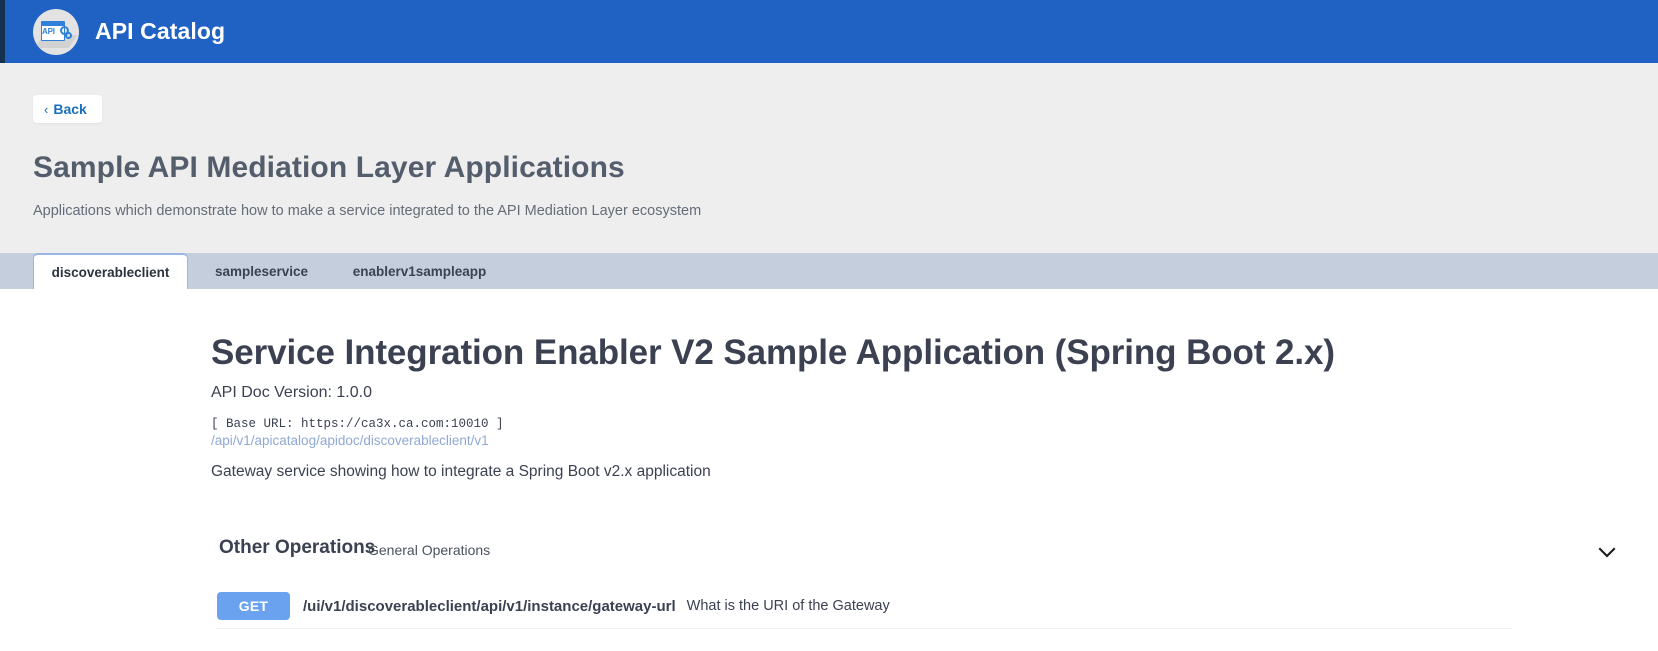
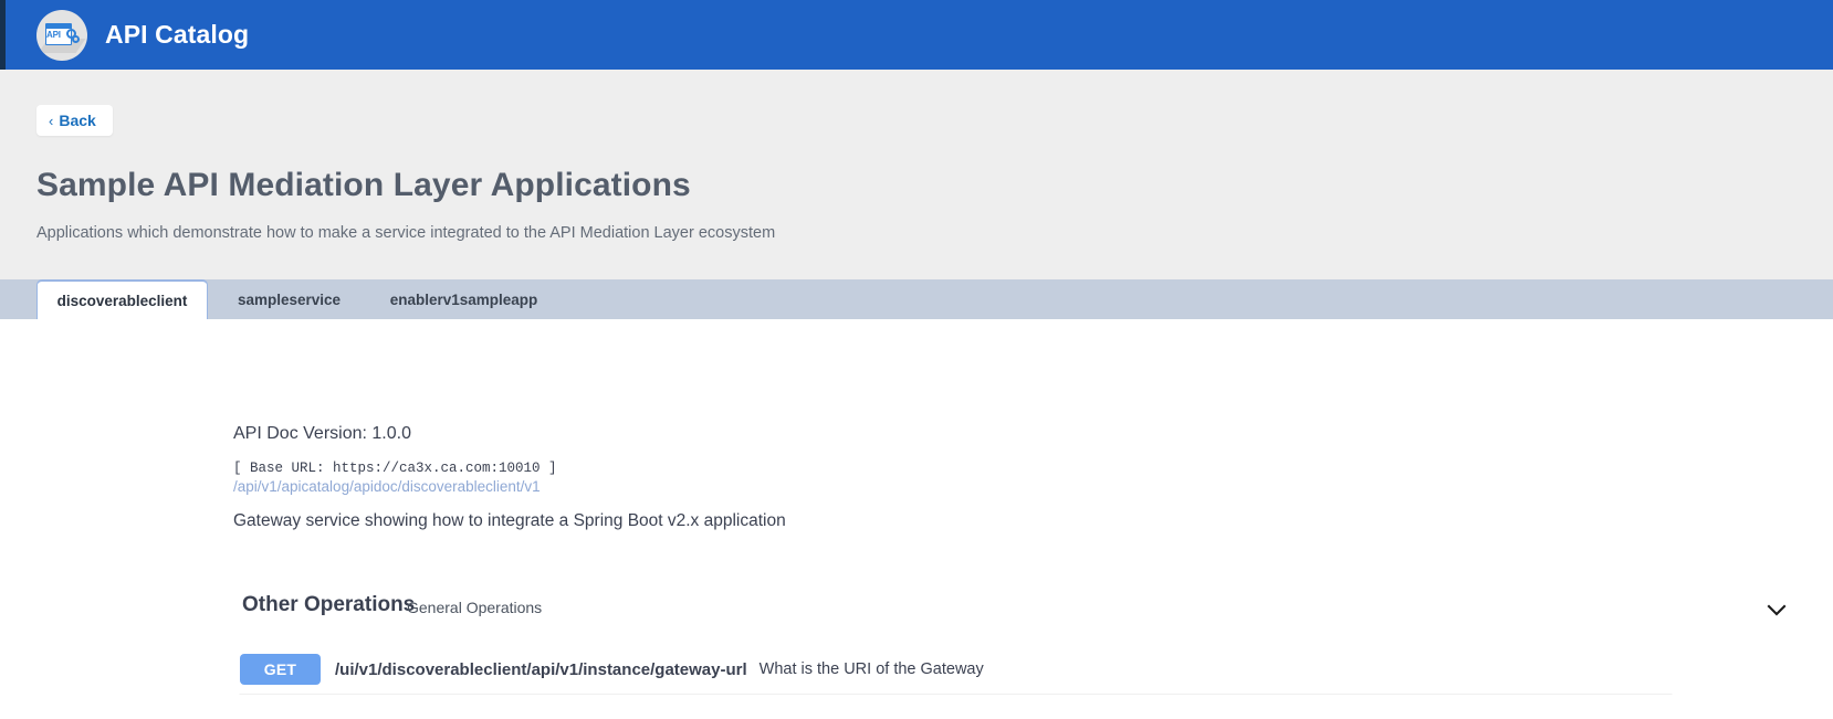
  API
  API Catalog
  ‹
  Back
  Sample API Mediation Layer Applications
  Applications which demonstrate how to make a service integrated to the API Mediation Layer ecosystem
  discoverableclient
  sampleservice
  enablerv1sampleapp
- Service Integration Enabler V2 Sample Application (Spring Boot 2.x)
  API Doc Version: 1.0.0
  [ Base URL: https://ca3x.ca.com:10010 ]
  /api/v1/apicatalog/apidoc/discoverableclient/v1
  Gateway service showing how to integrate a Spring Boot v2.x application
  Other Operations
  General Operations
  GET
  /ui/v1/discoverableclient/api/v1/instance/gateway-url
  What is the URI of the Gateway
